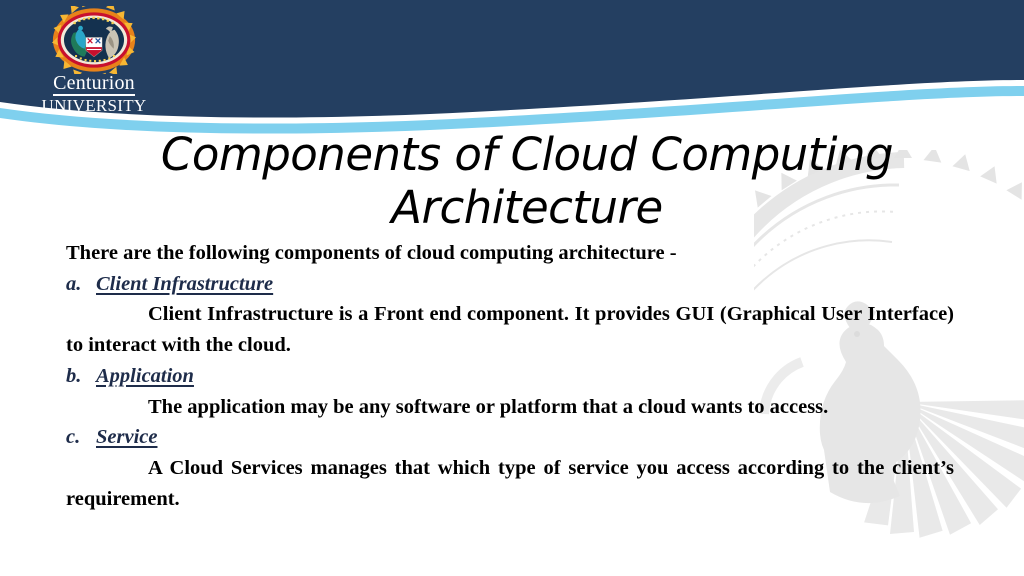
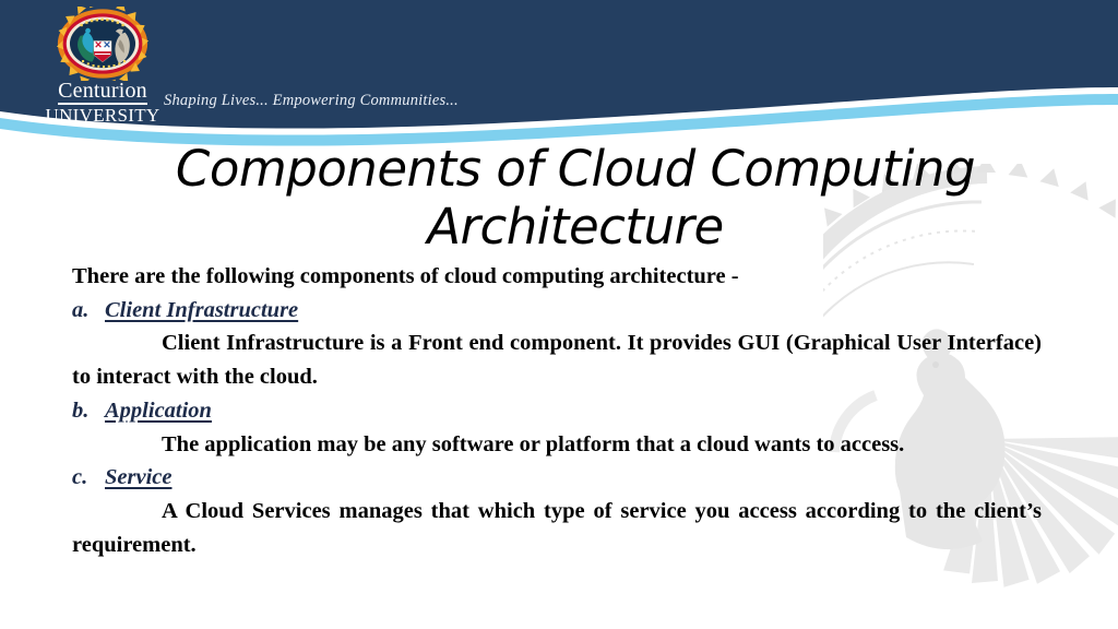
  Centurion
  UNIVERSITY
+ Shaping Lives... Empowering Communities...
  Components of Cloud Computing
  Architecture
  There are the following components of cloud computing architecture -
  a. Client Infrastructure
  Client Infrastructure is a Front end component. It provides GUI (Graphical User Interface) to interact with the cloud.
  b. Application
  The application may be any software or platform that a cloud wants to access.
  c. Service
  A Cloud Services manages that which type of service you access according to the client’s requirement.
